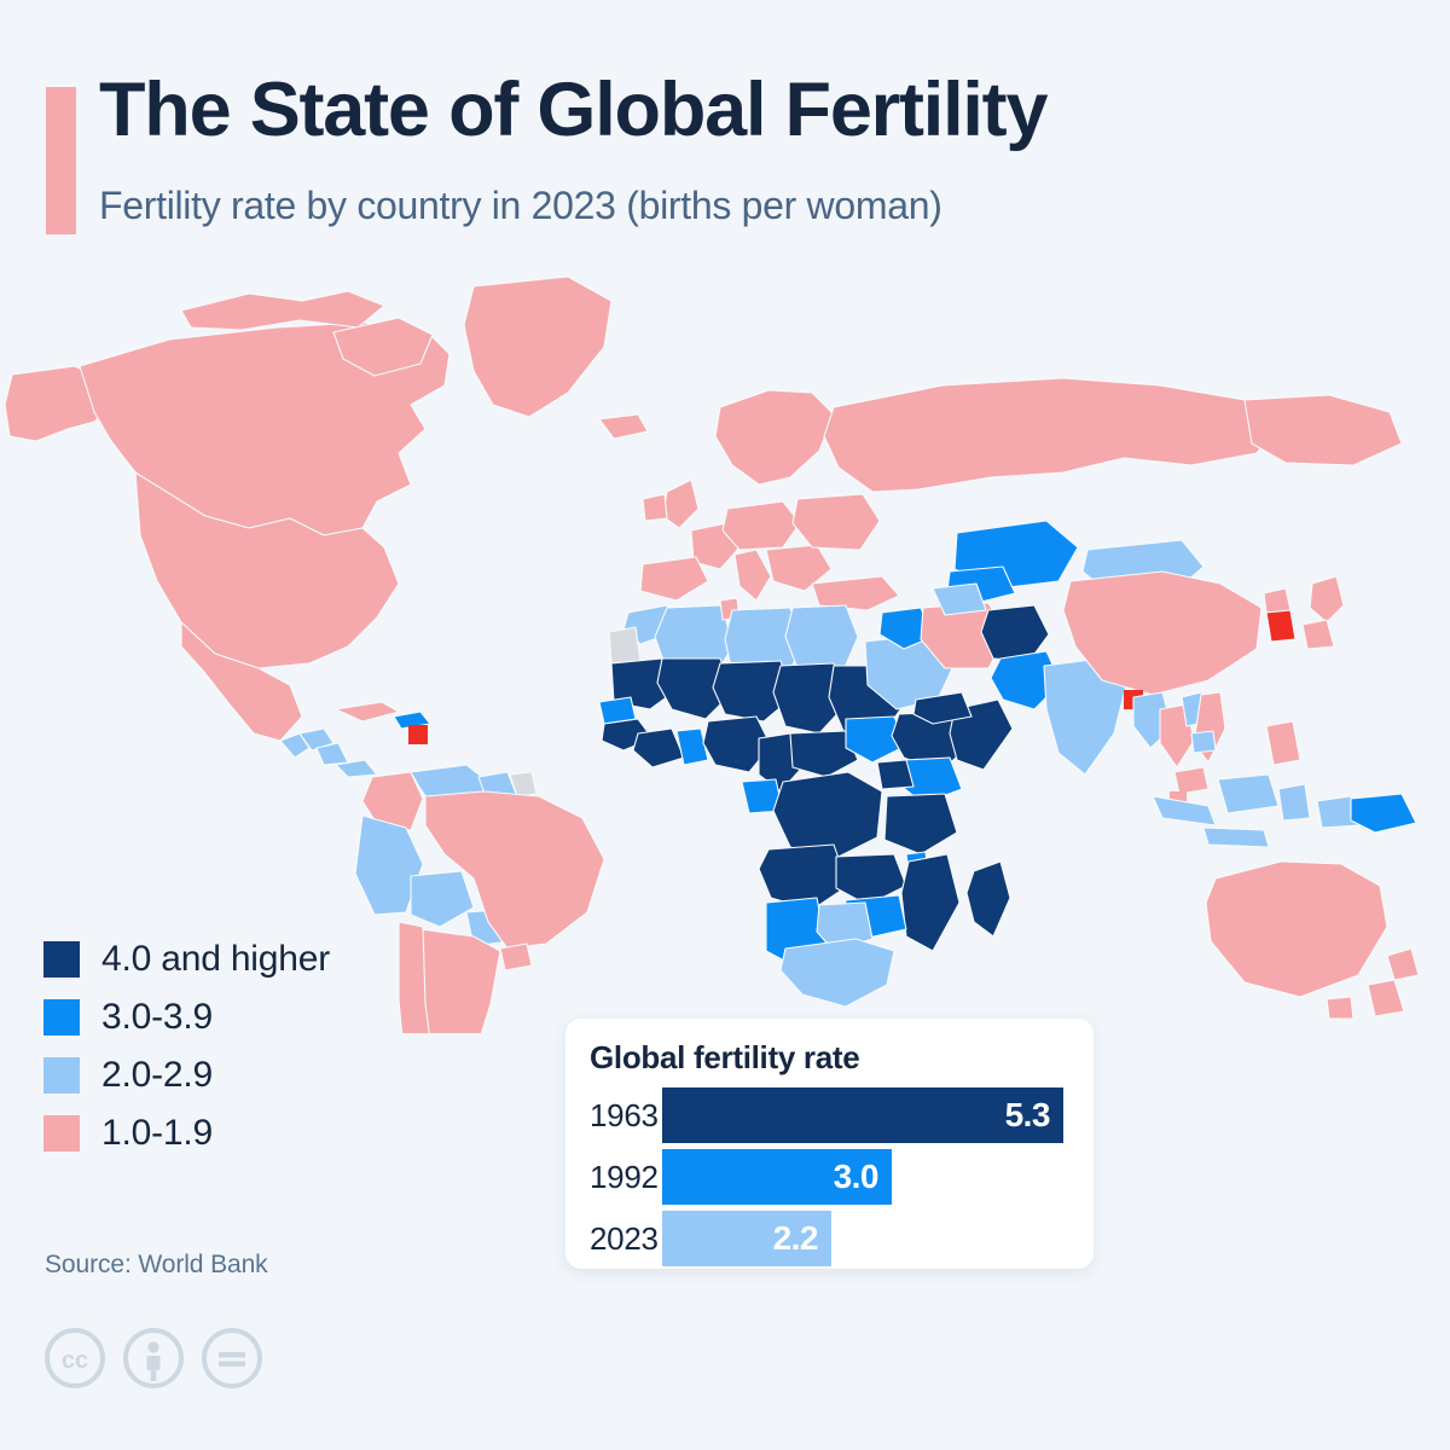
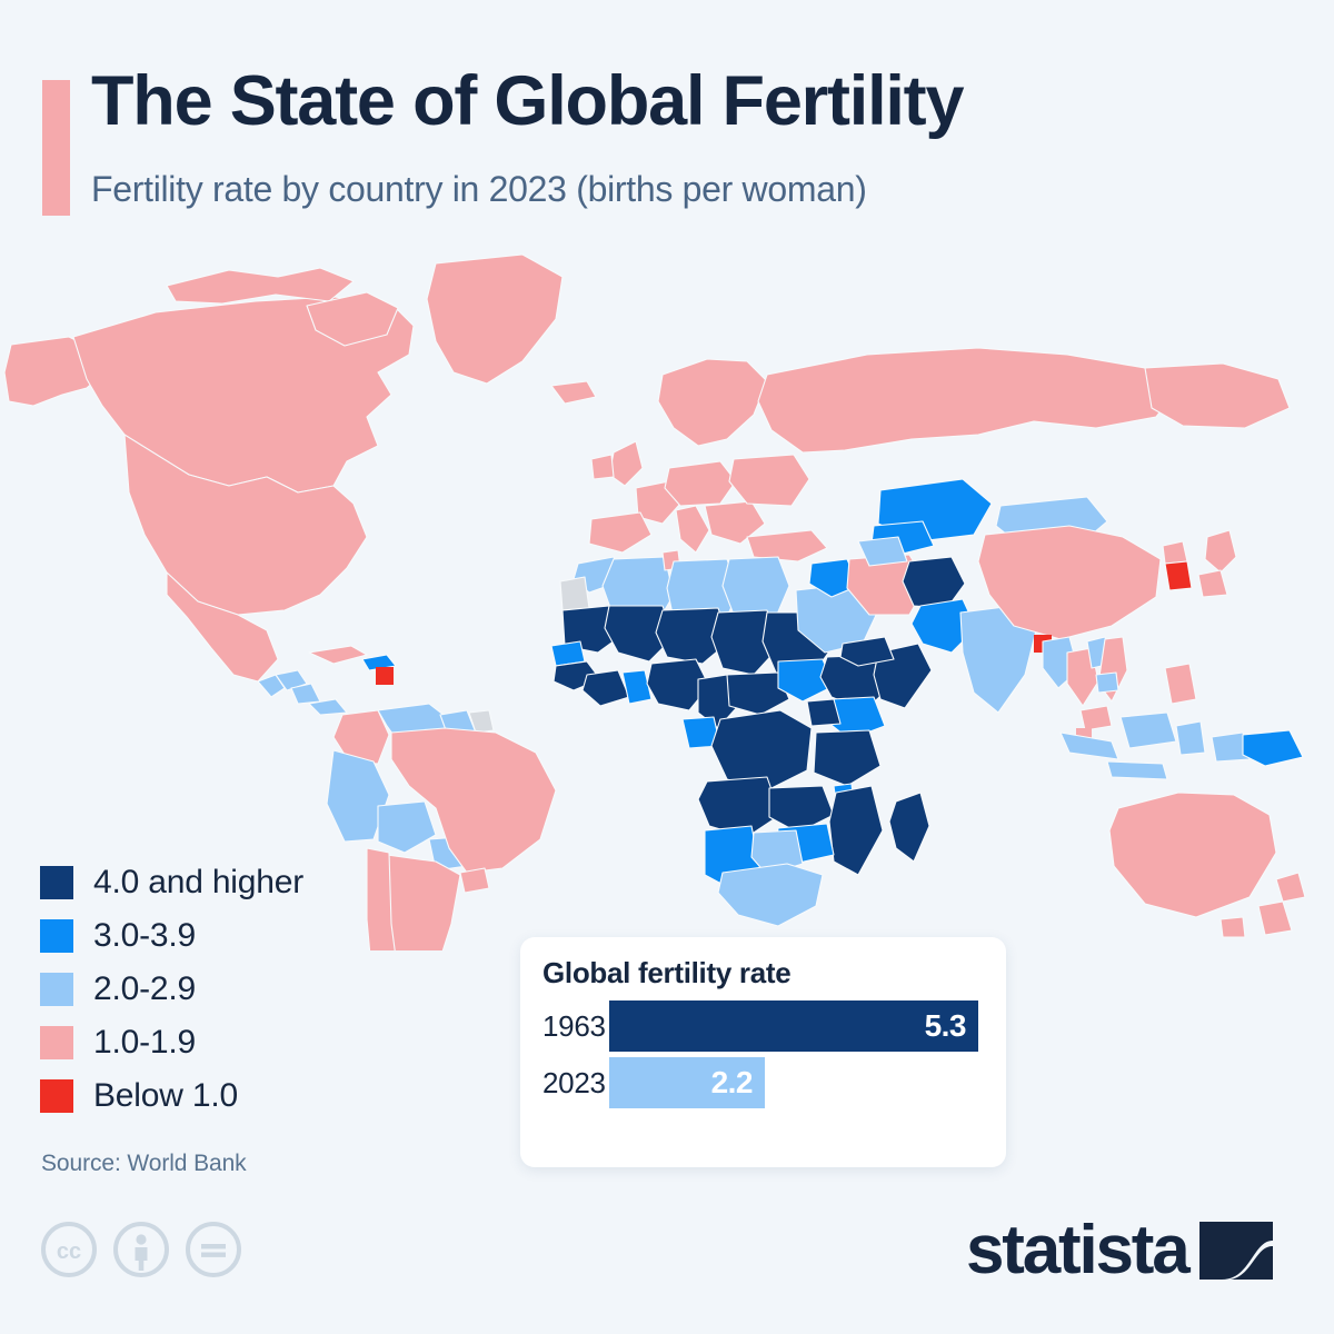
  The State of Global Fertility
  Fertility rate by country in 2023 (births per woman)
  4.0 and higher
  3.0-3.9
  2.0-2.9
  1.0-1.9
+ Below 1.0
  Source: World Bank
  cc
  Global fertility rate
  1963
  5.3
- 1992
- 3.0
  2023
  2.2
+ statista
